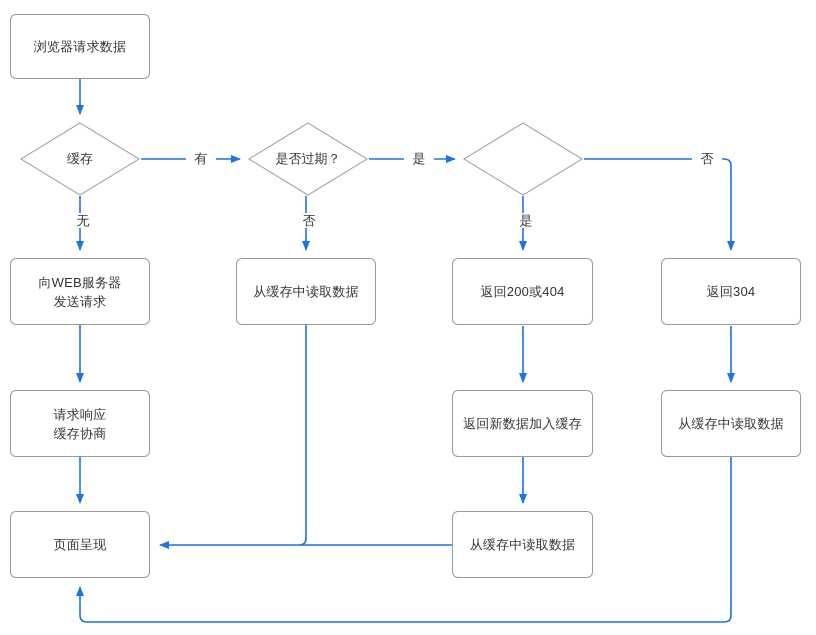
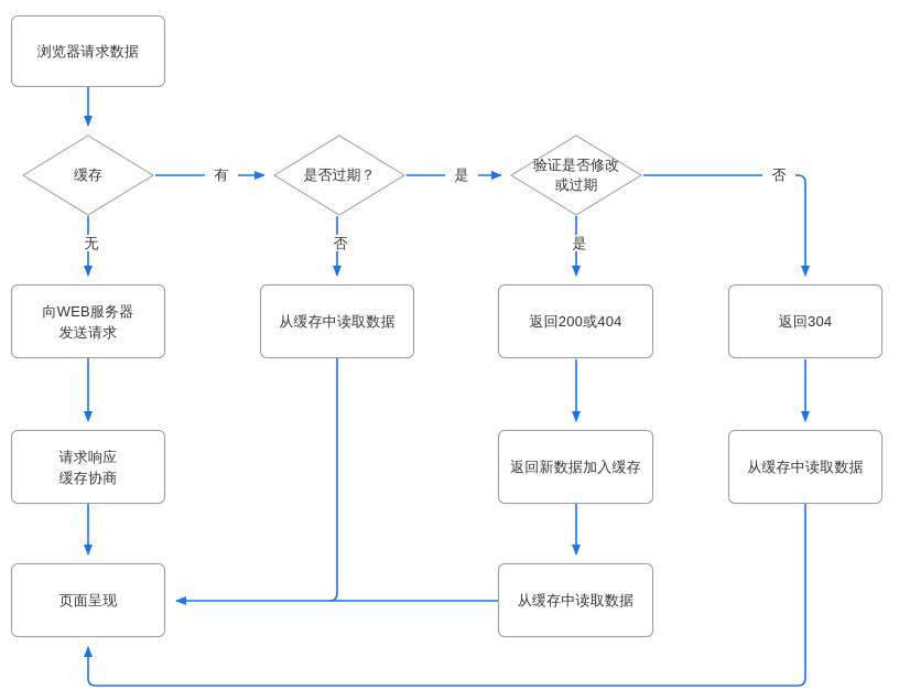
  浏览器请求数据
  缓存
  是否过期？
+ 验证是否修改
+ 或过期
  向WEB服务器
  发送请求
  从缓存中读取数据
  返回200或404
  返回304
  请求响应
  缓存协商
  返回新数据加入缓存
  从缓存中读取数据
  页面呈现
  从缓存中读取数据
  有
  无
  是
  否
  是
  否
